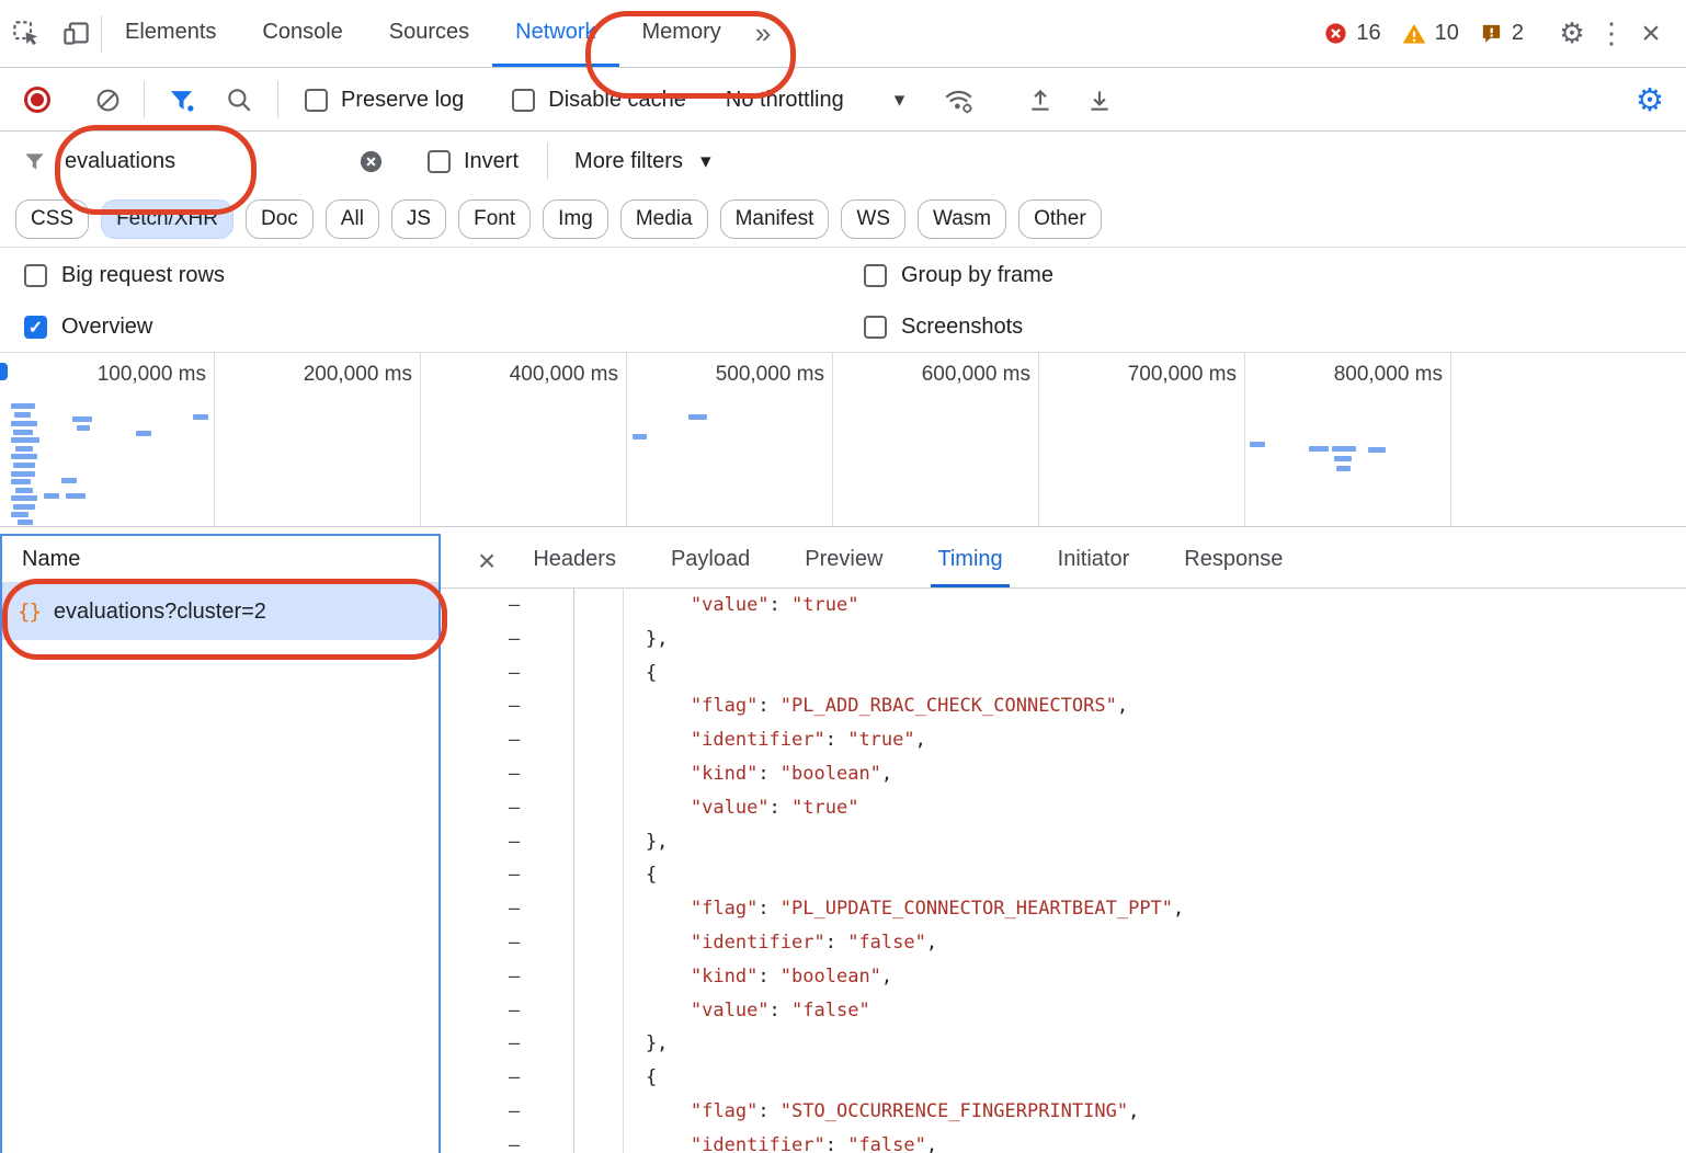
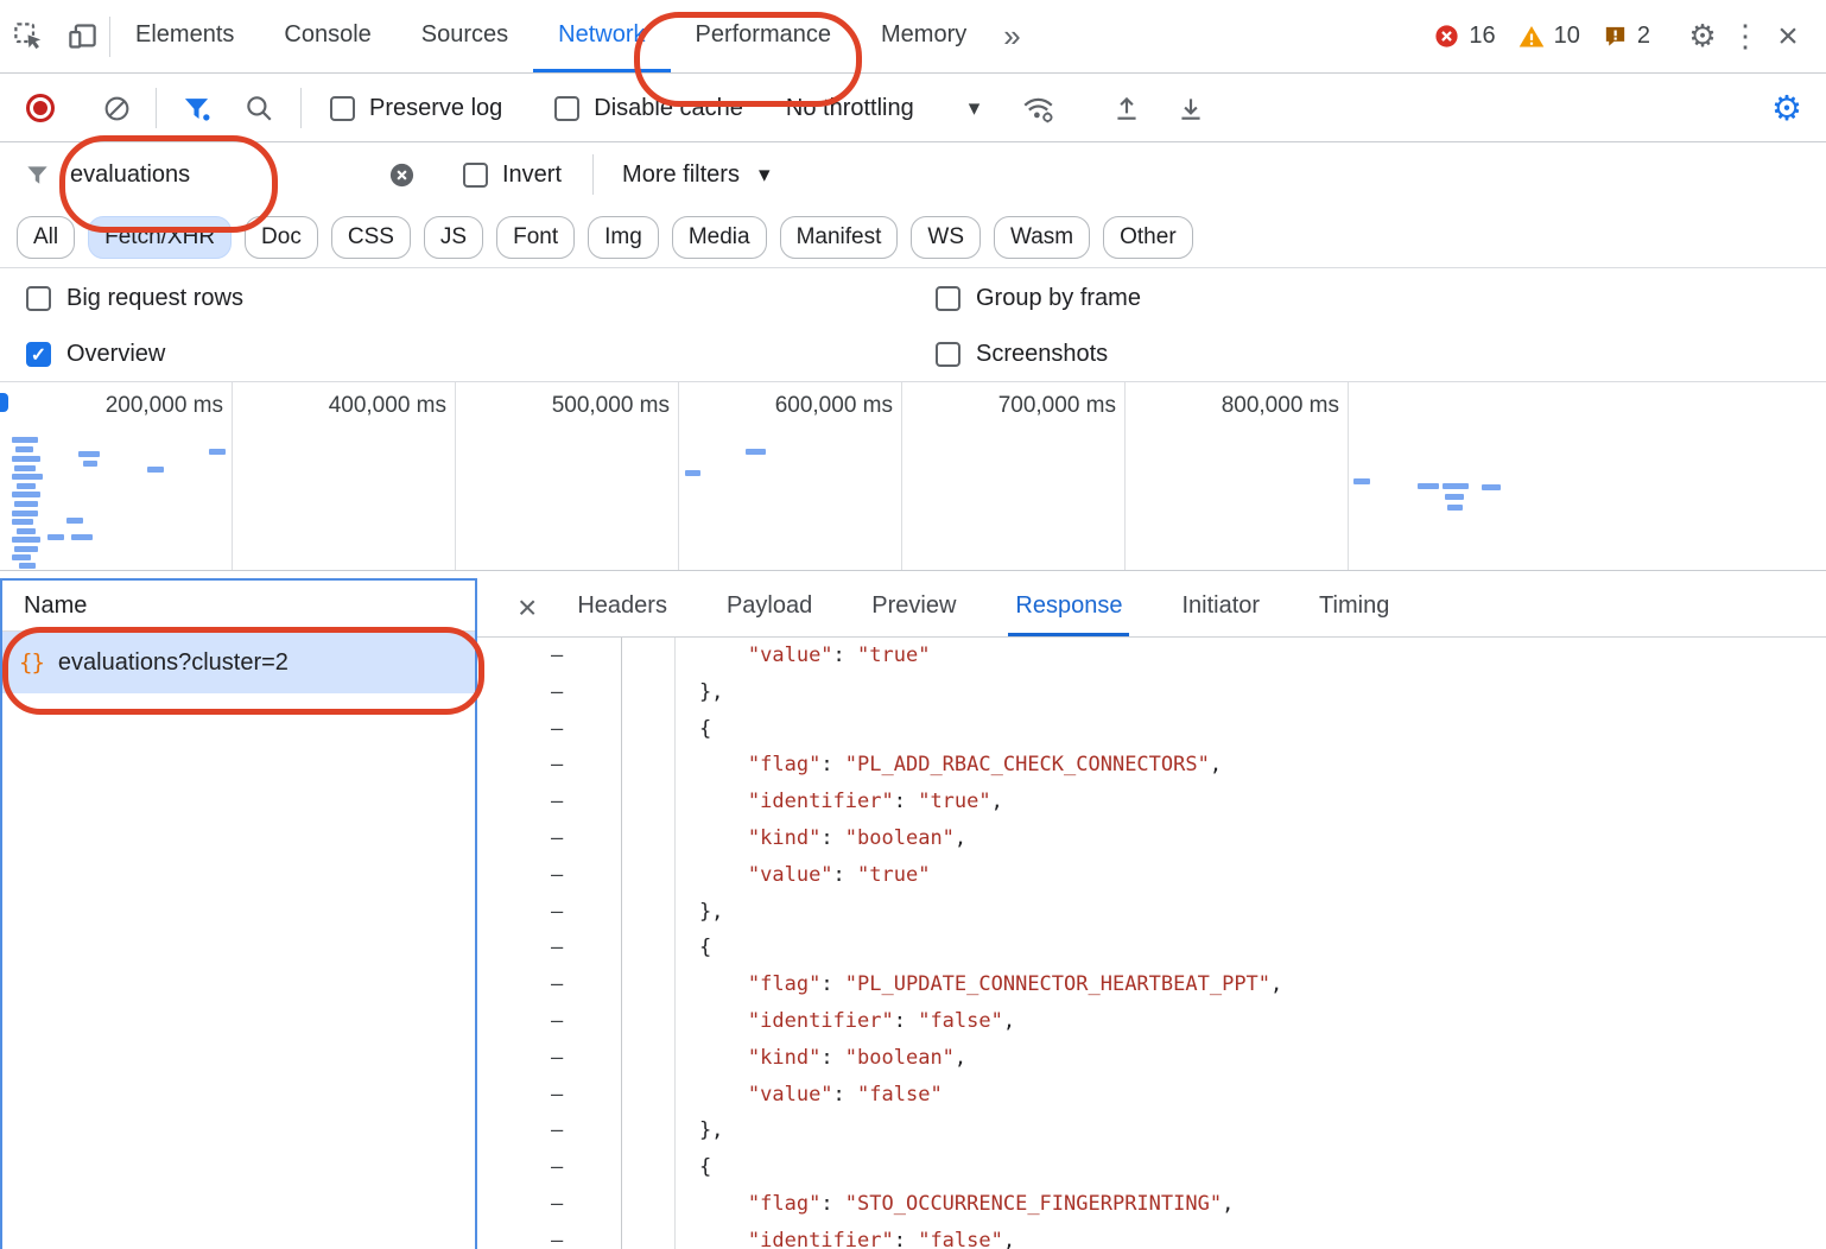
  Elements
  Console
  Sources
  Network
+ Performance
  Memory
  »
  16
  10
  2
  ⚙
  ⋮
  ×
  Preserve log
  Disable cache
  No throttling
  ▾
  ⚙
  evaluations
  Invert
  More filters
  ▾
- CSS
+ All
  Fetch/XHR
  Doc
- All
+ CSS
  JS
  Font
  Img
  Media
  Manifest
  WS
  Wasm
  Other
  Big request rows
  Group by frame
  ✓
  Overview
  Screenshots
- 100,000 ms
  200,000 ms
  400,000 ms
  500,000 ms
  600,000 ms
  700,000 ms
  800,000 ms
  Name
  {}
  evaluations?cluster=2
  ×
  Headers
  Payload
  Preview
- Timing
+ Response
  Initiator
- Response
+ Timing
  –
  "value": "true"
  –
  },
  –
  {
  –
  "flag": "PL_ADD_RBAC_CHECK_CONNECTORS",
  –
  "identifier": "true",
  –
  "kind": "boolean",
  –
  "value": "true"
  –
  },
  –
  {
  –
  "flag": "PL_UPDATE_CONNECTOR_HEARTBEAT_PPT",
  –
  "identifier": "false",
  –
  "kind": "boolean",
  –
  "value": "false"
  –
  },
  –
  {
  –
  "flag": "STO_OCCURRENCE_FINGERPRINTING",
  –
  "identifier": "false",
